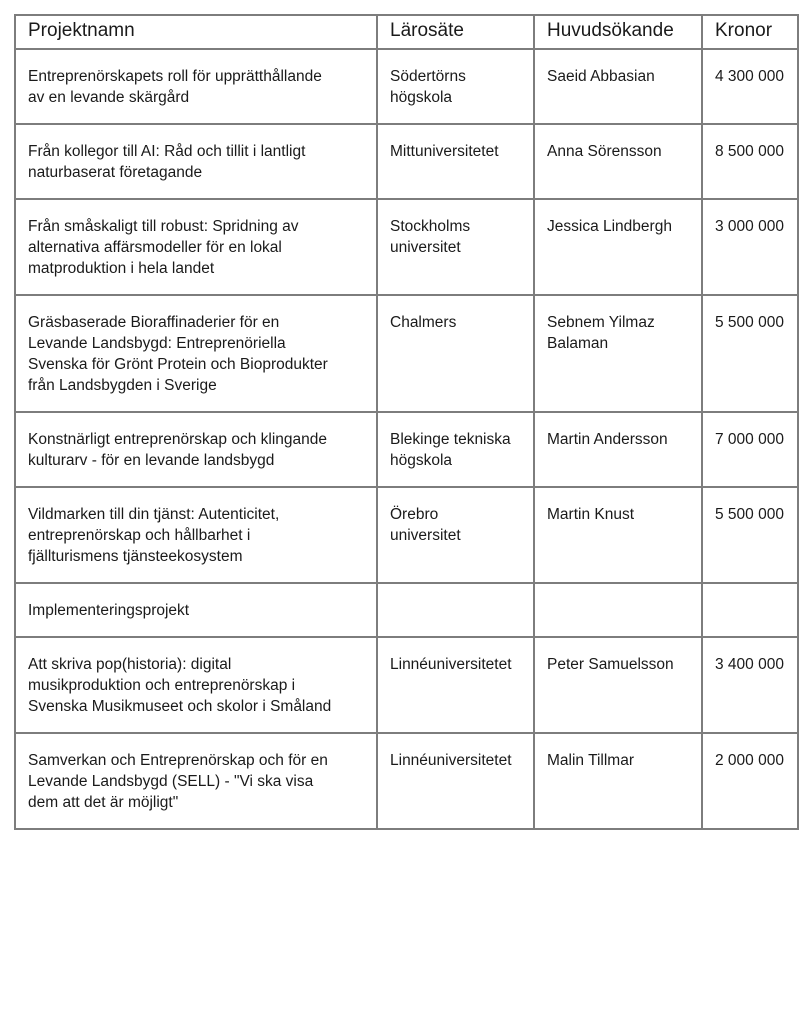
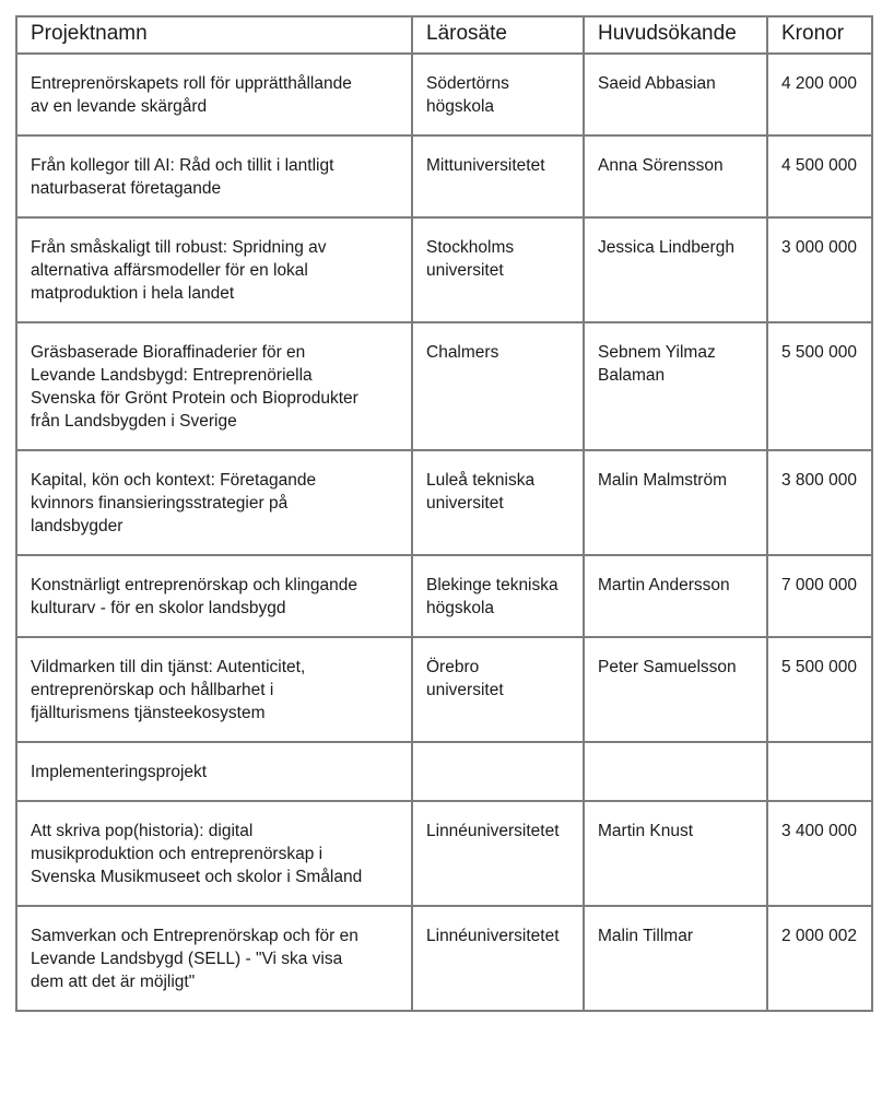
  Projektnamn	Lärosäte	Huvudsökande	Kronor
- Entreprenörskapets roll för upprätthållande av en levande skärgård	Södertörns högskola	Saeid Abbasian	4 300 000
+ Entreprenörskapets roll för upprätthållande av en levande skärgård	Södertörns högskola	Saeid Abbasian	4 200 000
- Från kollegor till AI: Råd och tillit i lantligt naturbaserat företagande	Mittuniversitetet	Anna Sörensson	8 500 000
+ Från kollegor till AI: Råd och tillit i lantligt naturbaserat företagande	Mittuniversitetet	Anna Sörensson	4 500 000
  Från småskaligt till robust: Spridning av alternativa affärsmodeller för en lokal matproduktion i hela landet	Stockholms universitet	Jessica Lindbergh	3 000 000
  Gräsbaserade Bioraffinaderier för en Levande Landsbygd: Entreprenöriella Svenska för Grönt Protein och Bioprodukter från Landsbygden i Sverige	Chalmers	Sebnem Yilmaz Balaman	5 500 000
+ Kapital, kön och kontext: Företagande kvinnors finansieringsstrategier på landsbygder	Luleå tekniska universitet	Malin Malmström	3 800 000
- Konstnärligt entreprenörskap och klingande kulturarv - för en levande landsbygd	Blekinge tekniska högskola	Martin Andersson	7 000 000
+ Konstnärligt entreprenörskap och klingande kulturarv - för en skolor landsbygd	Blekinge tekniska högskola	Martin Andersson	7 000 000
- Vildmarken till din tjänst: Autenticitet, entreprenörskap och hållbarhet i fjällturismens tjänsteekosystem	Örebro universitet	Martin Knust	5 500 000
+ Vildmarken till din tjänst: Autenticitet, entreprenörskap och hållbarhet i fjällturismens tjänsteekosystem	Örebro universitet	Peter Samuelsson	5 500 000
  Implementeringsprojekt
- Att skriva pop(historia): digital musikproduktion och entreprenörskap i Svenska Musikmuseet och skolor i Småland	Linnéuniversitetet	Peter Samuelsson	3 400 000
+ Att skriva pop(historia): digital musikproduktion och entreprenörskap i Svenska Musikmuseet och skolor i Småland	Linnéuniversitetet	Martin Knust	3 400 000
- Samverkan och Entreprenörskap och för en Levande Landsbygd (SELL) - "Vi ska visa dem att det är möjligt"	Linnéuniversitetet	Malin Tillmar	2 000 000
+ Samverkan och Entreprenörskap och för en Levande Landsbygd (SELL) - "Vi ska visa dem att det är möjligt"	Linnéuniversitetet	Malin Tillmar	2 000 002
